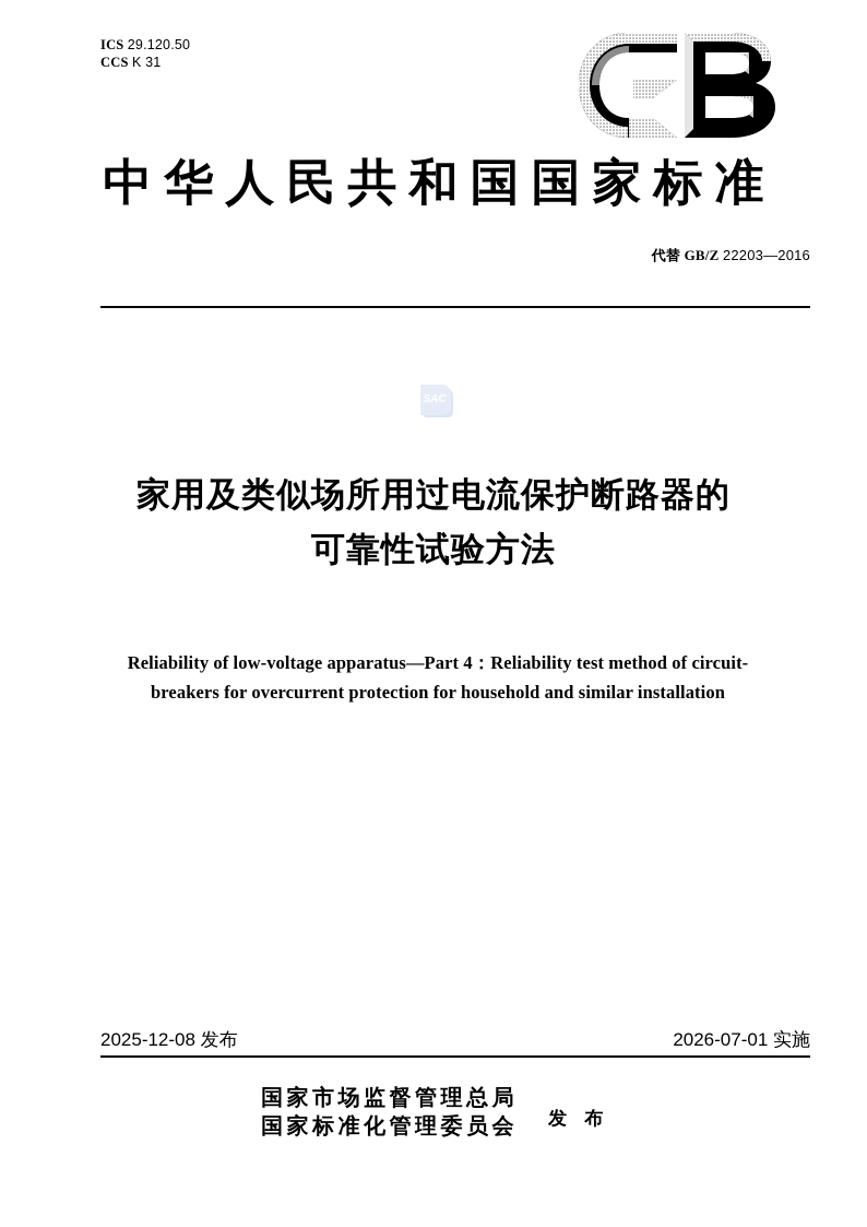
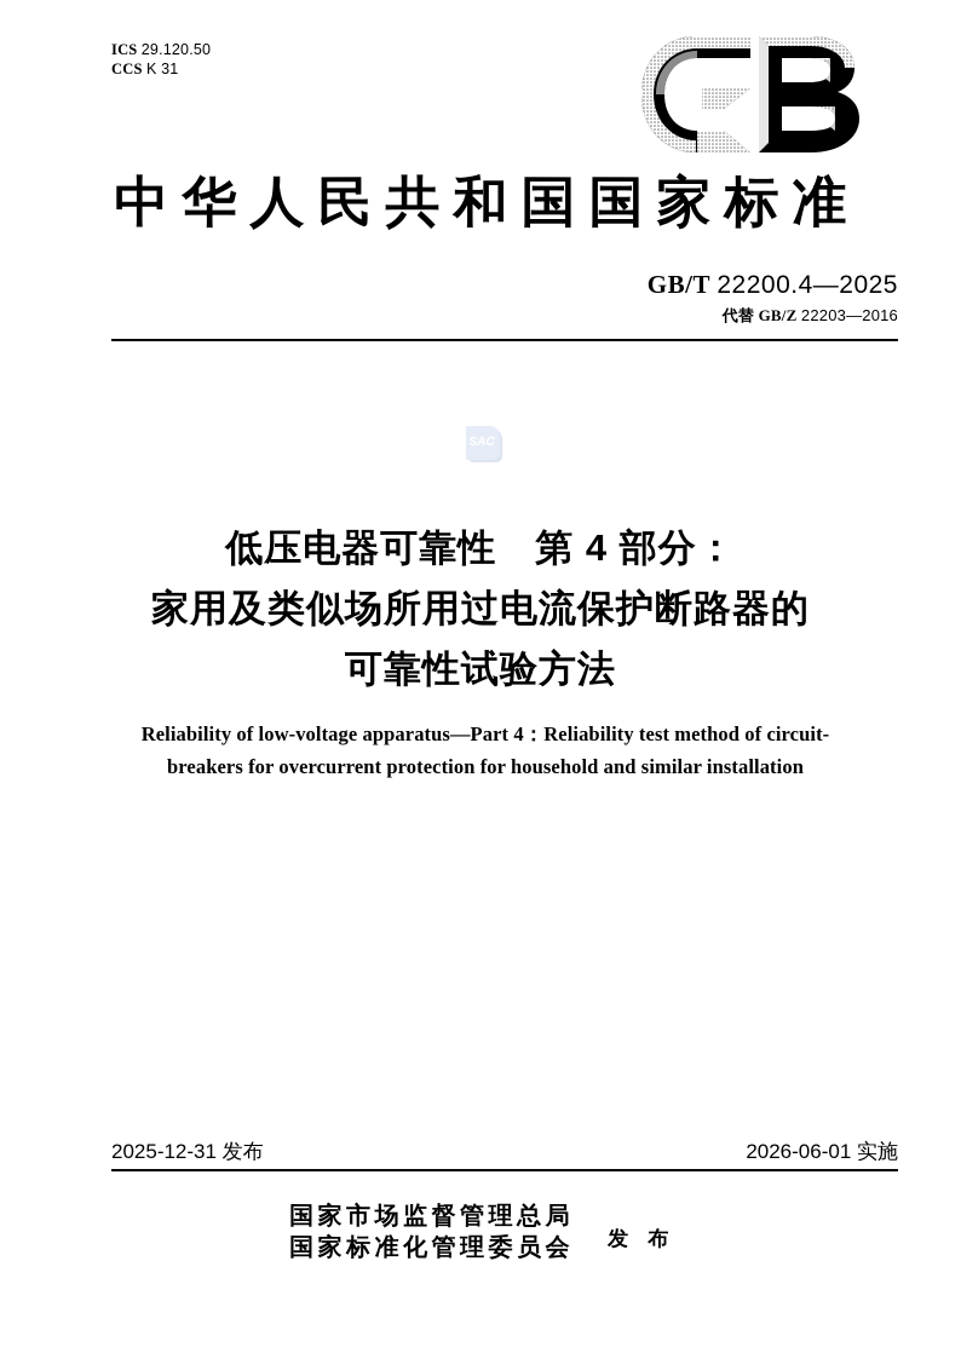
  ICS 29.120.50
  CCS K 31
  中华人民共和国国家标准
+ GB/T 22200.4—2025
  代替 GB/Z 22203—2016
  SAC
+ 低压电器可靠性 第 4 部分：
  家用及类似场所用过电流保护断路器的
  可靠性试验方法
  Reliability of low-voltage apparatus—Part 4：Reliability test method of circuit-
  breakers for overcurrent protection for household and similar installation
- 2025-12-08 发布
+ 2025-12-31 发布
- 2026-07-01 实施
+ 2026-06-01 实施
  国家市场监督管理总局
  国家标准化管理委员会
  发 布
